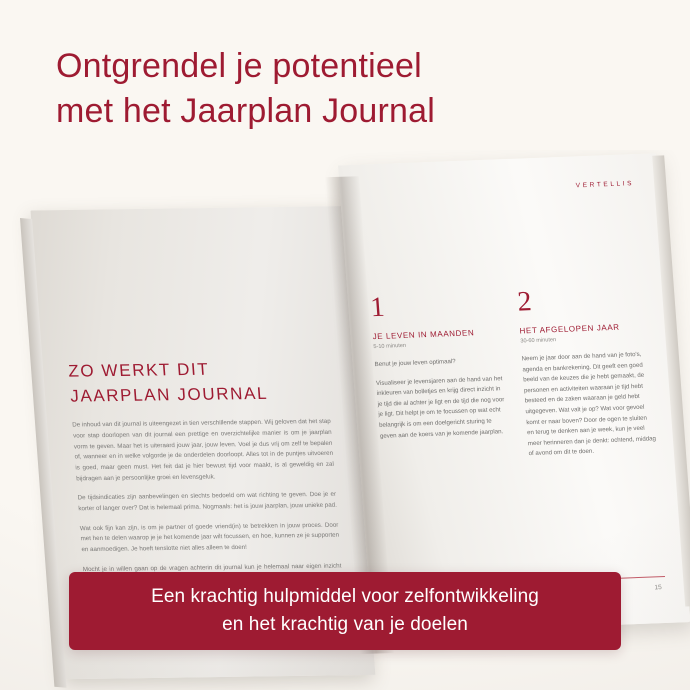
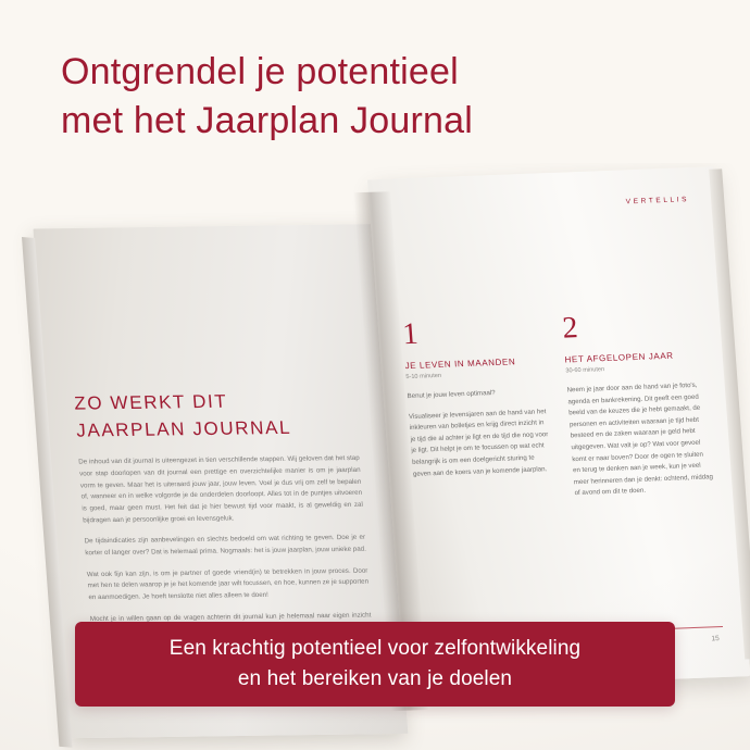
  Ontgrendel je potentieel
  met het Jaarplan Journal
- Een krachtig hulpmiddel voor zelfontwikkeling
+ Een krachtig potentieel voor zelfontwikkeling
- en het krachtig van je doelen
+ en het bereiken van je doelen
